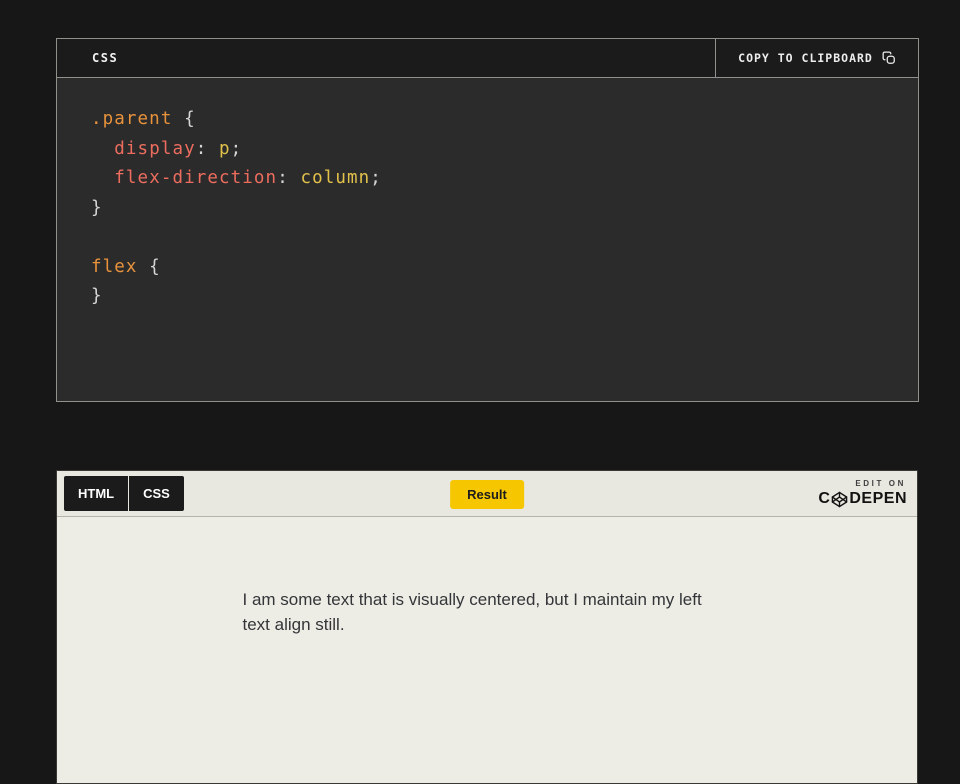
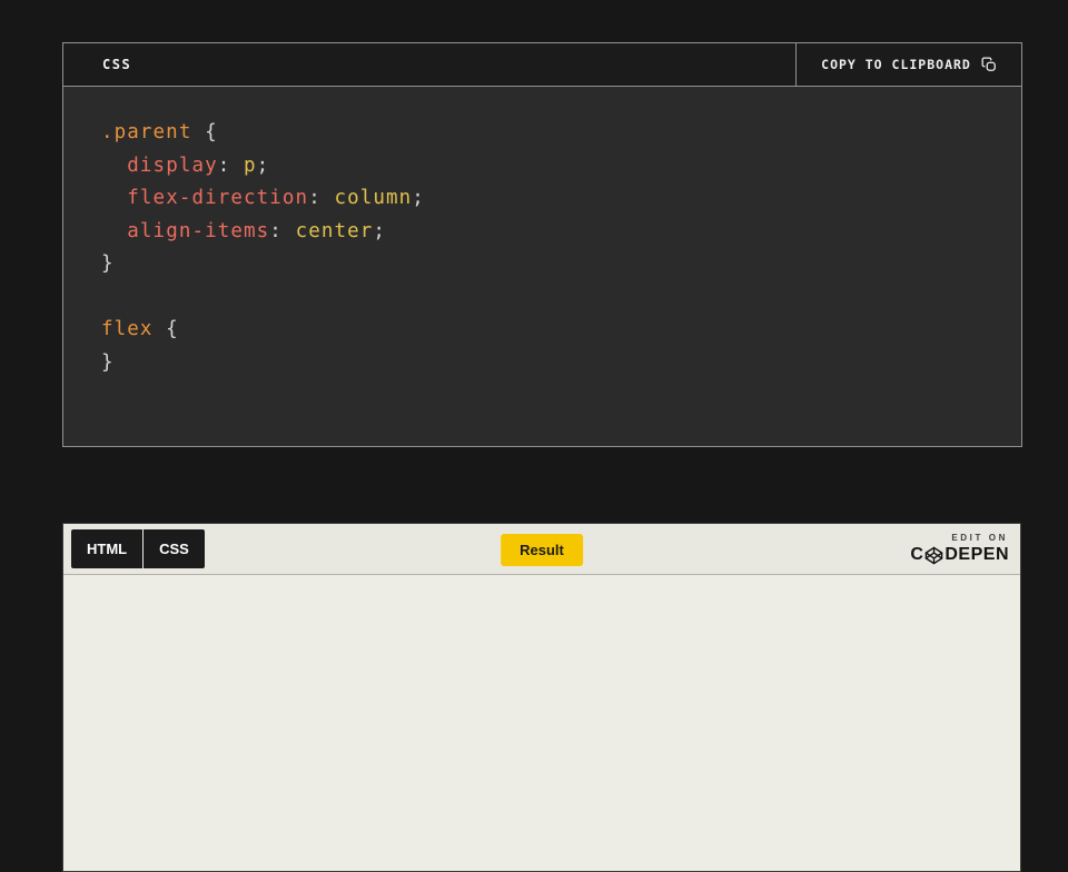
  CSS
  COPY TO CLIPBOARD
  .parent {
  display: p;
  flex-direction: column;
+ align-items: center;
  }
  flex {
  }
  HTML
  CSS
  Result
  EDIT ON
  C
  DEPEN
- I am some text that is visually centered, but I maintain my left text align still.
